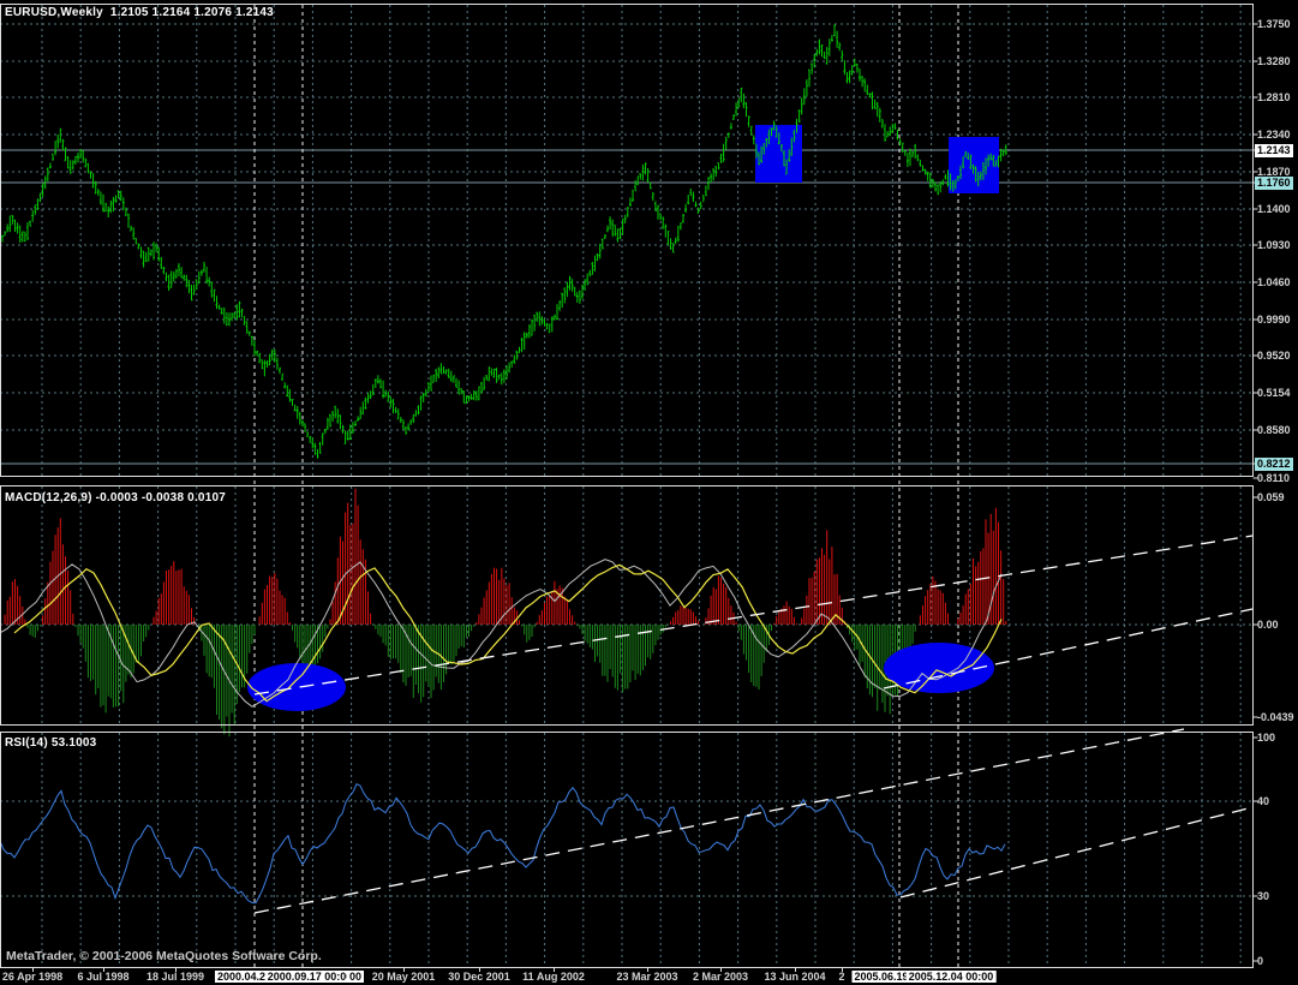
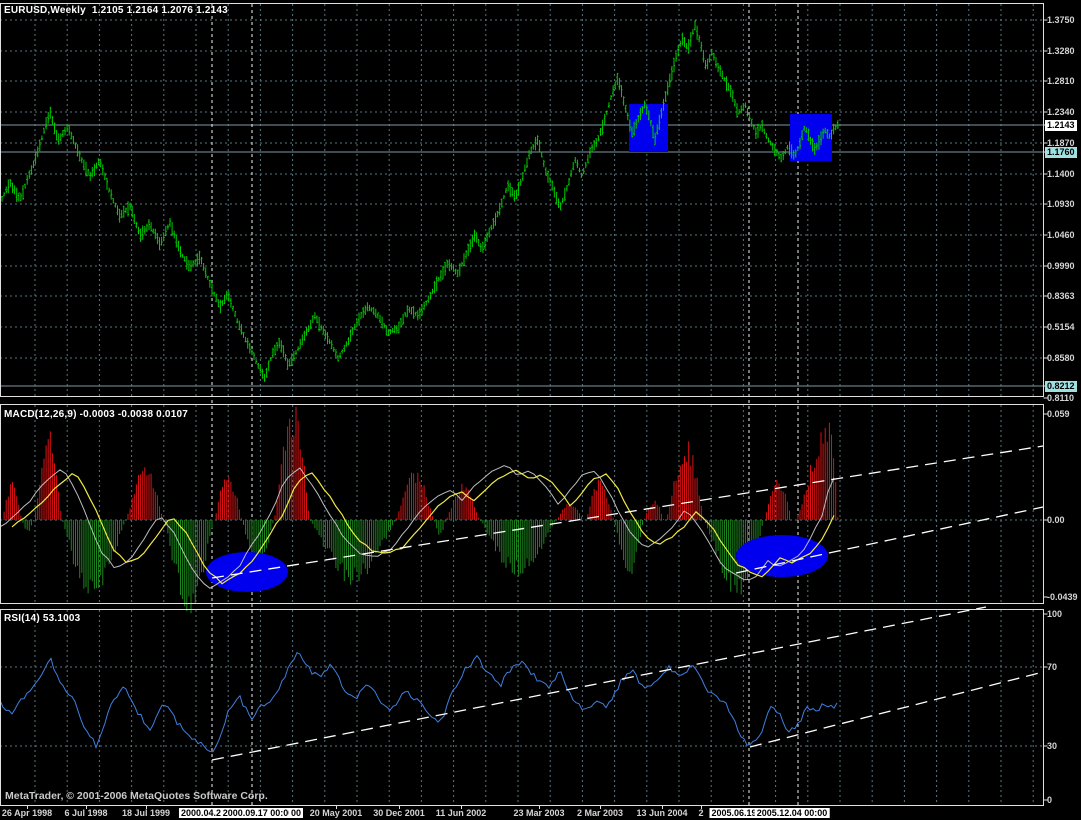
  EURUSD,Weekly 1.2105 1.2164 1.2076 1.2143
  MACD(12,26,9) -0.0003 -0.0038 0.0107
  RSI(14) 53.1003
  MetaTrader, © 2001-2006 MetaQuotes Software Corp.
  1.3750
  1.3280
  1.2810
  1.2340
  1.2143
  1.1870
  1.1760
  1.1400
  1.0930
  1.0460
  0.9990
- 0.9520
+ 0.8363
  0.5154
  0.8580
  0.8212
  0.8110
  0.059
  0.00
  -0.0439
  100
- 40
+ 70
  30
  0
  26 Apr 1998
  6 Jul 1998
  18 Jul 1999
  2000.04.2
  2000.09.17 00:0
  00
  20 May 2001
  30 Dec 2001
- 11 Aug 2002
+ 11 Jun 2002
  23 Mar 2003
  2 Mar 2003
  13 Jun 2004
  2
  2005.06.1
  2005.12.04 00:00
